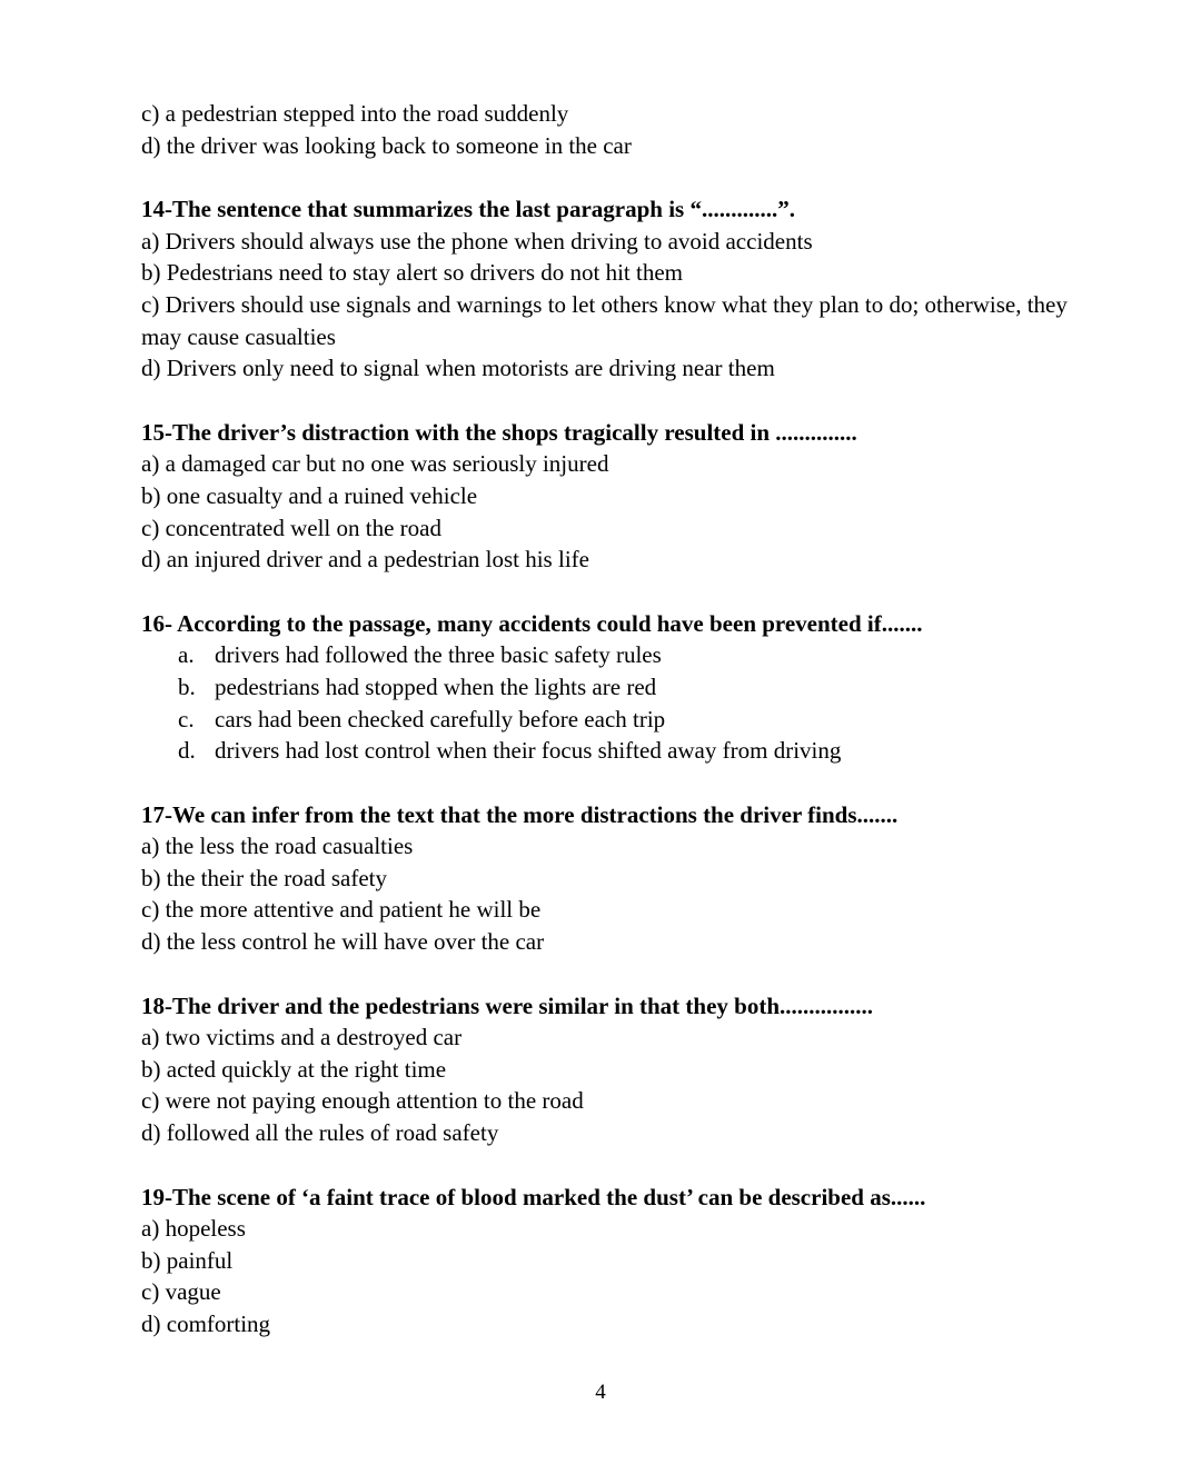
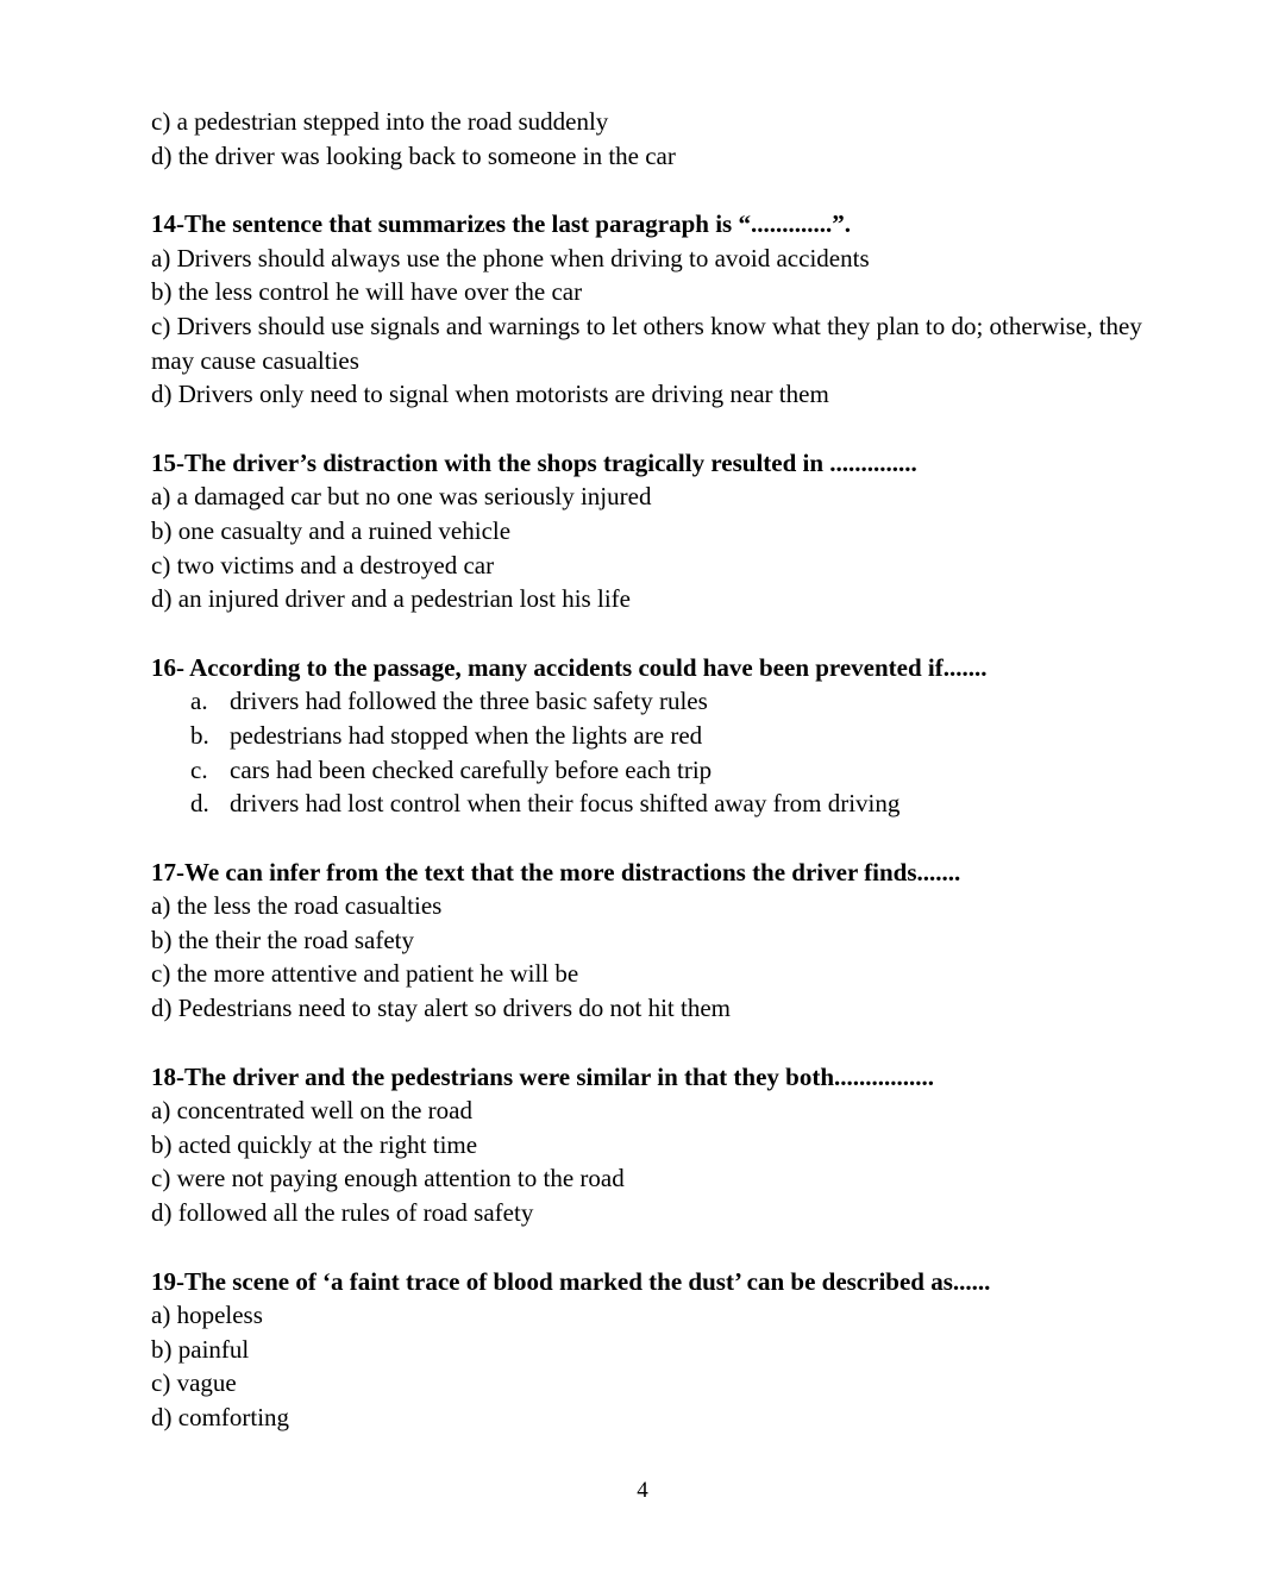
  c) a pedestrian stepped into the road suddenly
  d) the driver was looking back to someone in the car
  14-The sentence that summarizes the last paragraph is “.............”.
  a) Drivers should always use the phone when driving to avoid accidents
- b) Pedestrians need to stay alert so drivers do not hit them
+ b) the less control he will have over the car
  c) Drivers should use signals and warnings to let others know what they plan to do; otherwise, they may cause casualties
  d) Drivers only need to signal when motorists are driving near them
  15-The driver’s distraction with the shops tragically resulted in ..............
  a) a damaged car but no one was seriously injured
  b) one casualty and a ruined vehicle
- c) concentrated well on the road
+ c) two victims and a destroyed car
  d) an injured driver and a pedestrian lost his life
  16- According to the passage, many accidents could have been prevented if.......
  a. drivers had followed the three basic safety rules
  b. pedestrians had stopped when the lights are red
  c. cars had been checked carefully before each trip
  d. drivers had lost control when their focus shifted away from driving
  17-We can infer from the text that the more distractions the driver finds.......
  a) the less the road casualties
  b) the their the road safety
  c) the more attentive and patient he will be
- d) the less control he will have over the car
+ d) Pedestrians need to stay alert so drivers do not hit them
  18-The driver and the pedestrians were similar in that they both................
- a) two victims and a destroyed car
+ a) concentrated well on the road
  b) acted quickly at the right time
  c) were not paying enough attention to the road
  d) followed all the rules of road safety
  19-The scene of ‘a faint trace of blood marked the dust’ can be described as......
  a) hopeless
  b) painful
  c) vague
  d) comforting
  4
